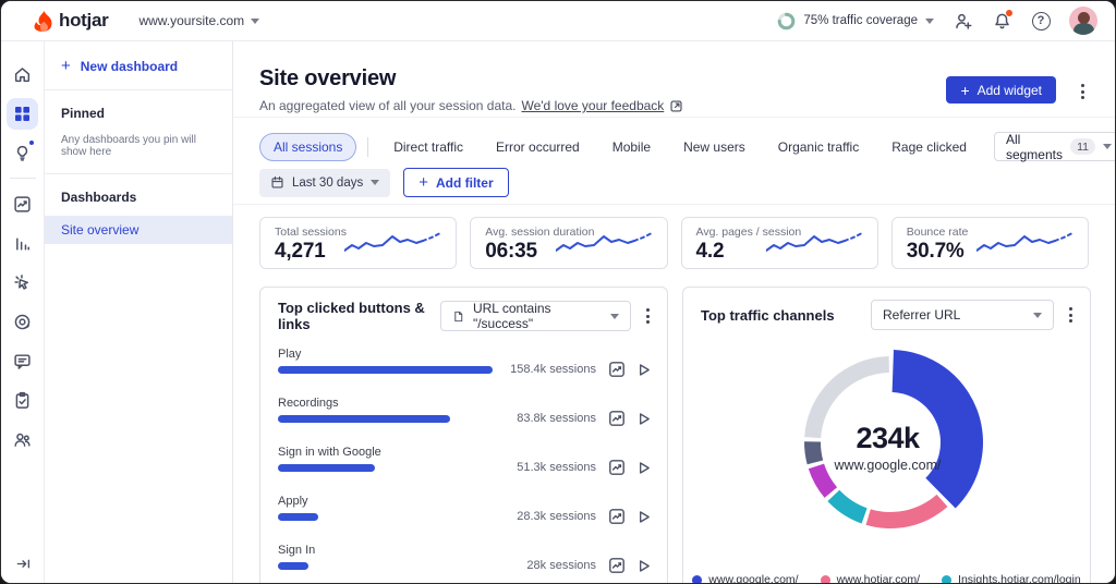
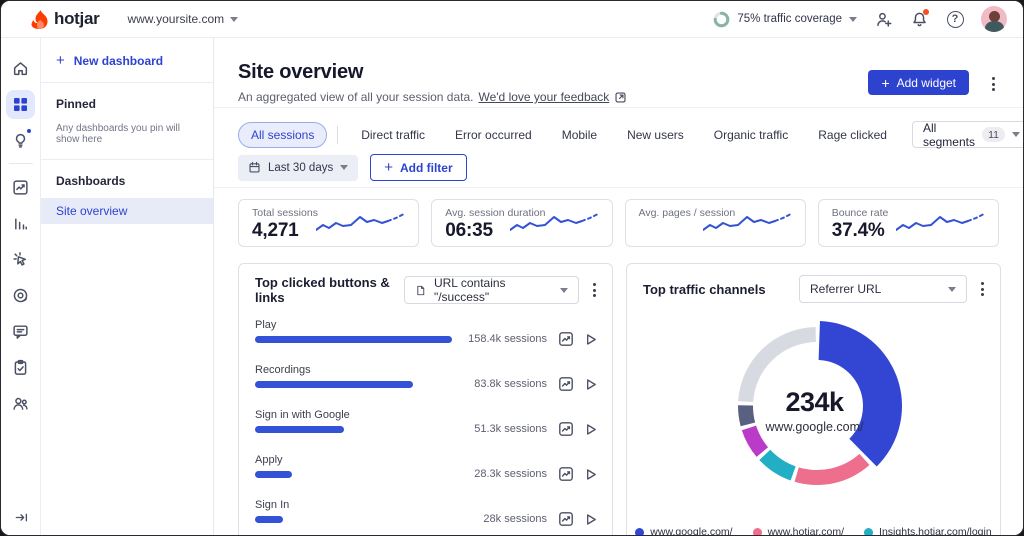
  hotjar
  www.yoursite.com
  75% traffic coverage
  ?
  +
  New dashboard
  Pinned
  Any dashboards you pin will show here
  Dashboards
  Site overview
  Site overview
  An aggregated view of all your session data.
  We'd love your feedback
  +
  Add widget
  All sessions
  Direct traffic
  Error occurred
  Mobile
  New users
  Organic traffic
  Rage clicked
  All segments
  11
  Last 30 days
  +
  Add filter
  Total sessions
  4,271
  Avg. session duration
  06:35
  Avg. pages / session
- 4.2
  Bounce rate
- 30.7%
+ 37.4%
  Top clicked buttons & links
  URL contains "/success"
  Play
  158.4k sessions
  Recordings
  83.8k sessions
  Sign in with Google
  51.3k sessions
  Apply
  28.3k sessions
  Sign In
  28k sessions
  Top traffic channels
  Referrer URL
  234k
  www.google.com/
  www.google.com/
  www.hotjar.com/
  Insights.hotjar.com/login
